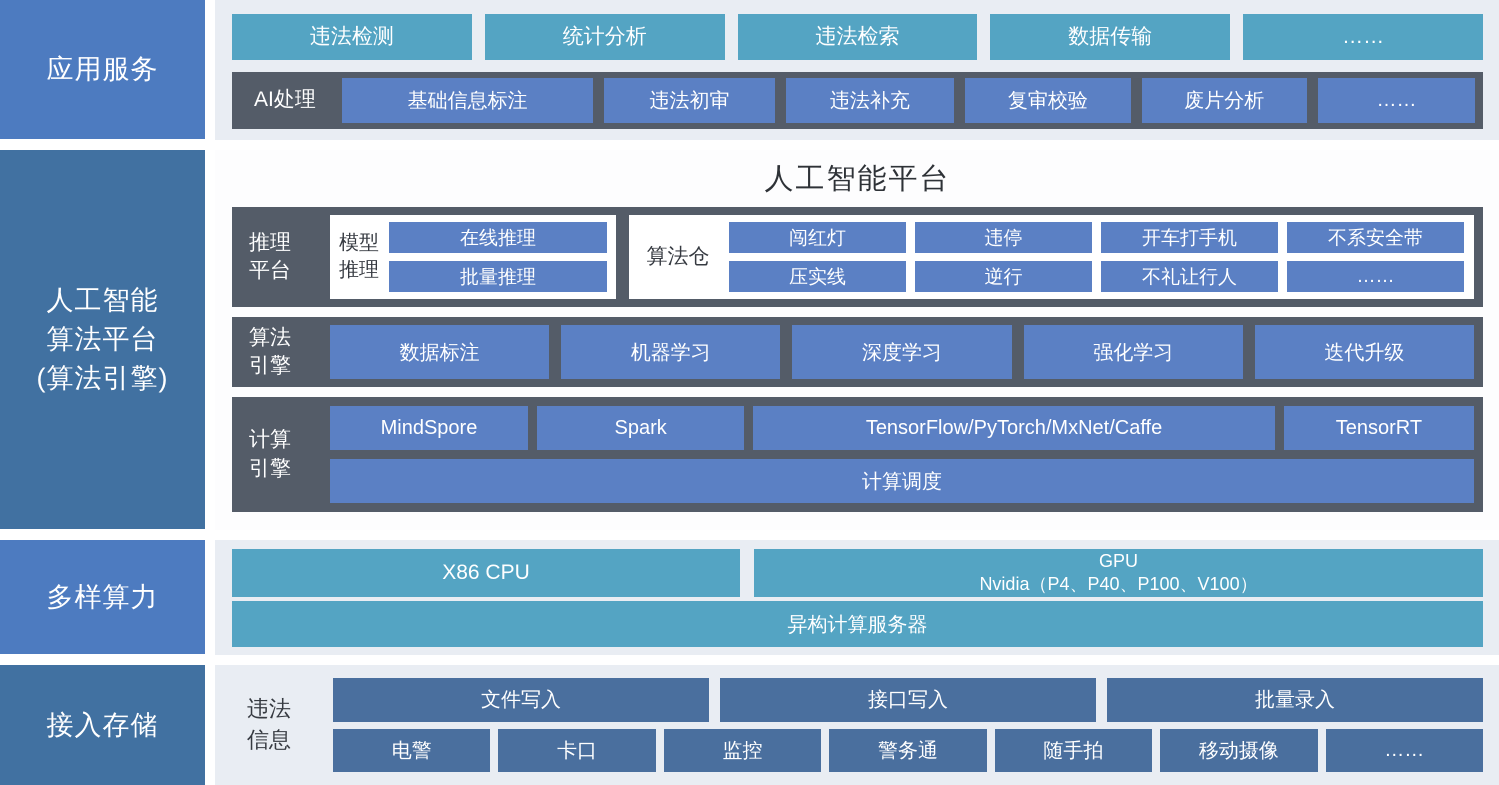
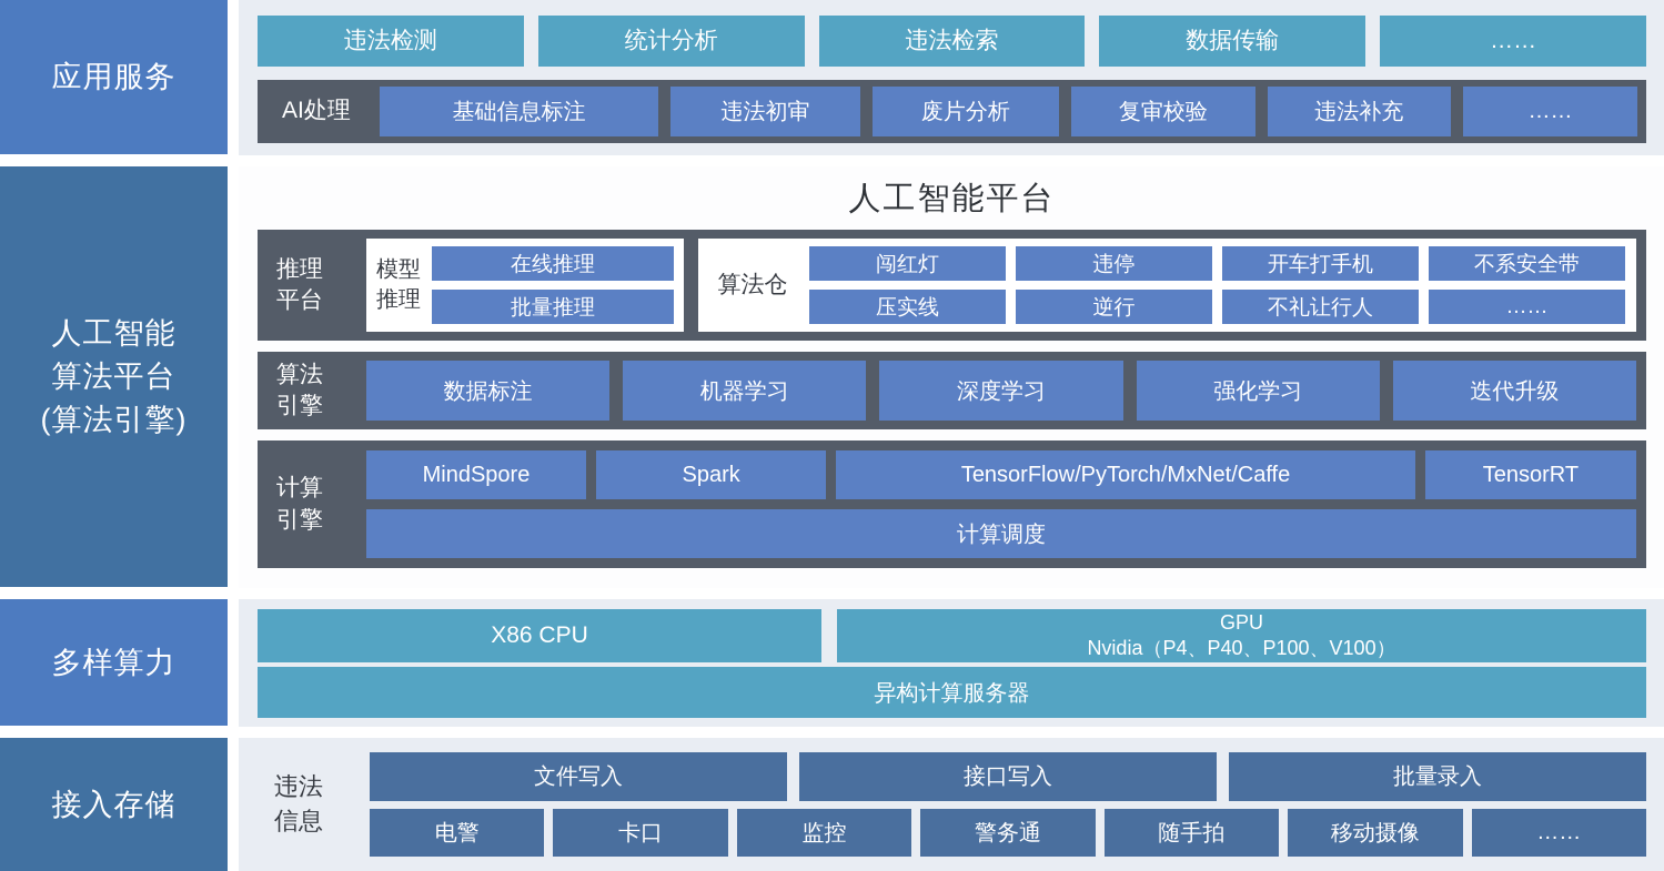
  应用服务
  人工智能
  算法平台
  (算法引擎)
  多样算力
  接入存储
  违法检测
  统计分析
  违法检索
  数据传输
  ……
  AI处理
  基础信息标注
  违法初审
- 违法补充
+ 废片分析
  复审校验
- 废片分析
+ 违法补充
  ……
  人工智能平台
  推理
  平台
  模型
  推理
  在线推理
  批量推理
  算法仓
  闯红灯
  违停
  开车打手机
  不系安全带
  压实线
  逆行
  不礼让行人
  ……
  算法
  引擎
  数据标注
  机器学习
  深度学习
  强化学习
  迭代升级
  计算
  引擎
  MindSpore
  Spark
  TensorFlow/PyTorch/MxNet/Caffe
  TensorRT
  计算调度
  X86 CPU
  GPU
  Nvidia（P4、P40、P100、V100）
  异构计算服务器
  违法
  信息
  文件写入
  接口写入
  批量录入
  电警
  卡口
  监控
  警务通
  随手拍
  移动摄像
  ……
